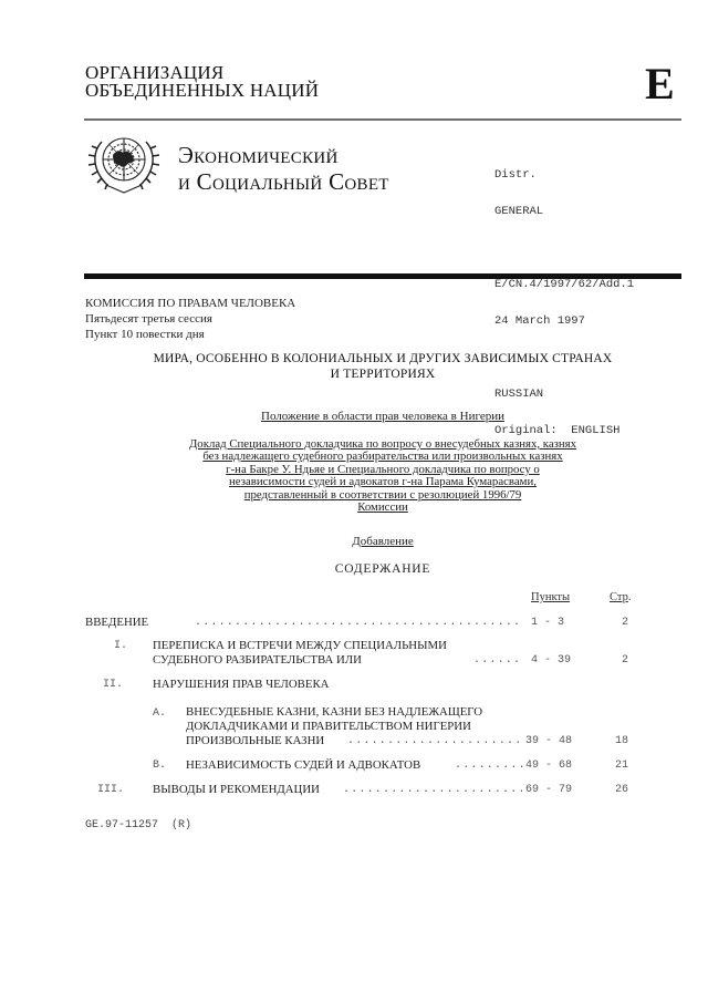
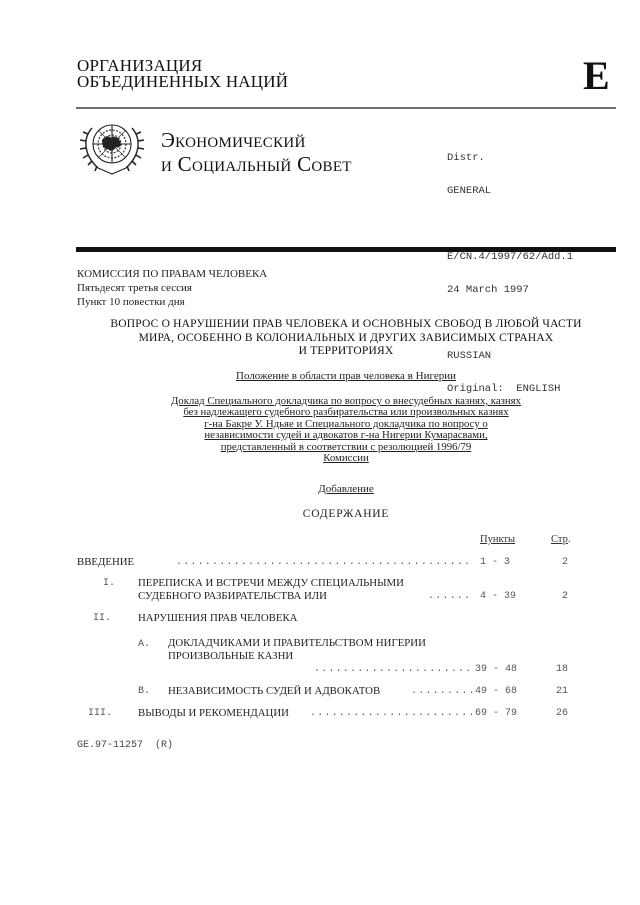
  ОРГАНИЗАЦИЯ
  ОБЪЕДИНЕННЫХ НАЦИЙ
  E
  Экономический
  и Социальный Совет
  Distr.
  GENERAL
  E/CN.4/1997/62/Add.1
  24 March 1997
  RUSSIAN
  Original: ENGLISH
  КОМИССИЯ ПО ПРАВАМ ЧЕЛОВЕКА
  Пятьдесят третья сессия
  Пункт 10 повестки дня
+ ВОПРОС О НАРУШЕНИИ ПРАВ ЧЕЛОВЕКА И ОСНОВНЫХ СВОБОД В ЛЮБОЙ ЧАСТИ
  МИРА, ОСОБЕННО В КОЛОНИАЛЬНЫХ И ДРУГИХ ЗАВИСИМЫХ СТРАНАХ
  И ТЕРРИТОРИЯХ
  Положение в области прав человека в Нигерии
  Доклад Специального докладчика по вопросу о внесудебных казнях, казнях
  без надлежащего судебного разбирательства или произвольных казнях
  г-на Бакре У. Ндьяе и Специального докладчика по вопросу о
- независимости судей и адвокатов г-на Парама Кумарасвами,
+ независимости судей и адвокатов г-на Нигерии Кумарасвами,
  представленный в соответствии с резолюцией 1996/79
  Комиссии
  Добавление
  СОДЕРЖАНИЕ
  Пункты
  Стр.
  ВВЕДЕНИЕ
  1 - 3
  2
  I.
  ПЕРЕПИСКА И ВСТРЕЧИ МЕЖДУ СПЕЦИАЛЬНЫМИ
  СУДЕБНОГО РАЗБИРАТЕЛЬСТВА ИЛИ
  4 - 39
  2
  II.
  НАРУШЕНИЯ ПРАВ ЧЕЛОВЕКА
  A.
- ВНЕСУДЕБНЫЕ КАЗНИ, КАЗНИ БЕЗ НАДЛЕЖАЩЕГО
  ДОКЛАДЧИКАМИ И ПРАВИТЕЛЬСТВОМ НИГЕРИИ
  ПРОИЗВОЛЬНЫЕ КАЗНИ
  39 - 48
  18
  B.
  НЕЗАВИСИМОСТЬ СУДЕЙ И АДВОКАТОВ
  49 - 68
  21
  III.
  ВЫВОДЫ И РЕКОМЕНДАЦИИ
  69 - 79
  26
  GE.97-11257 (R)
